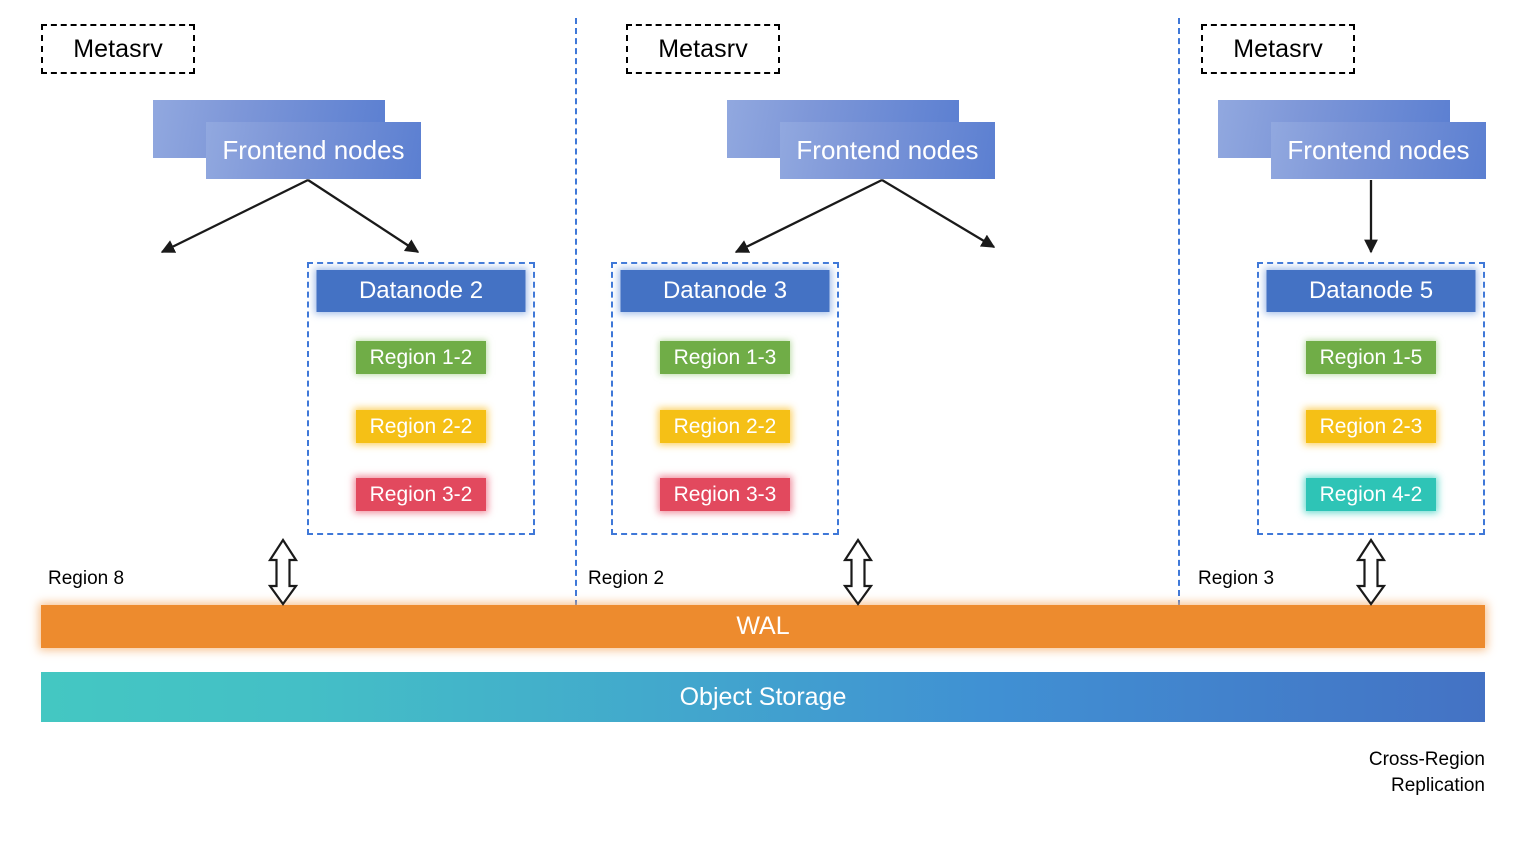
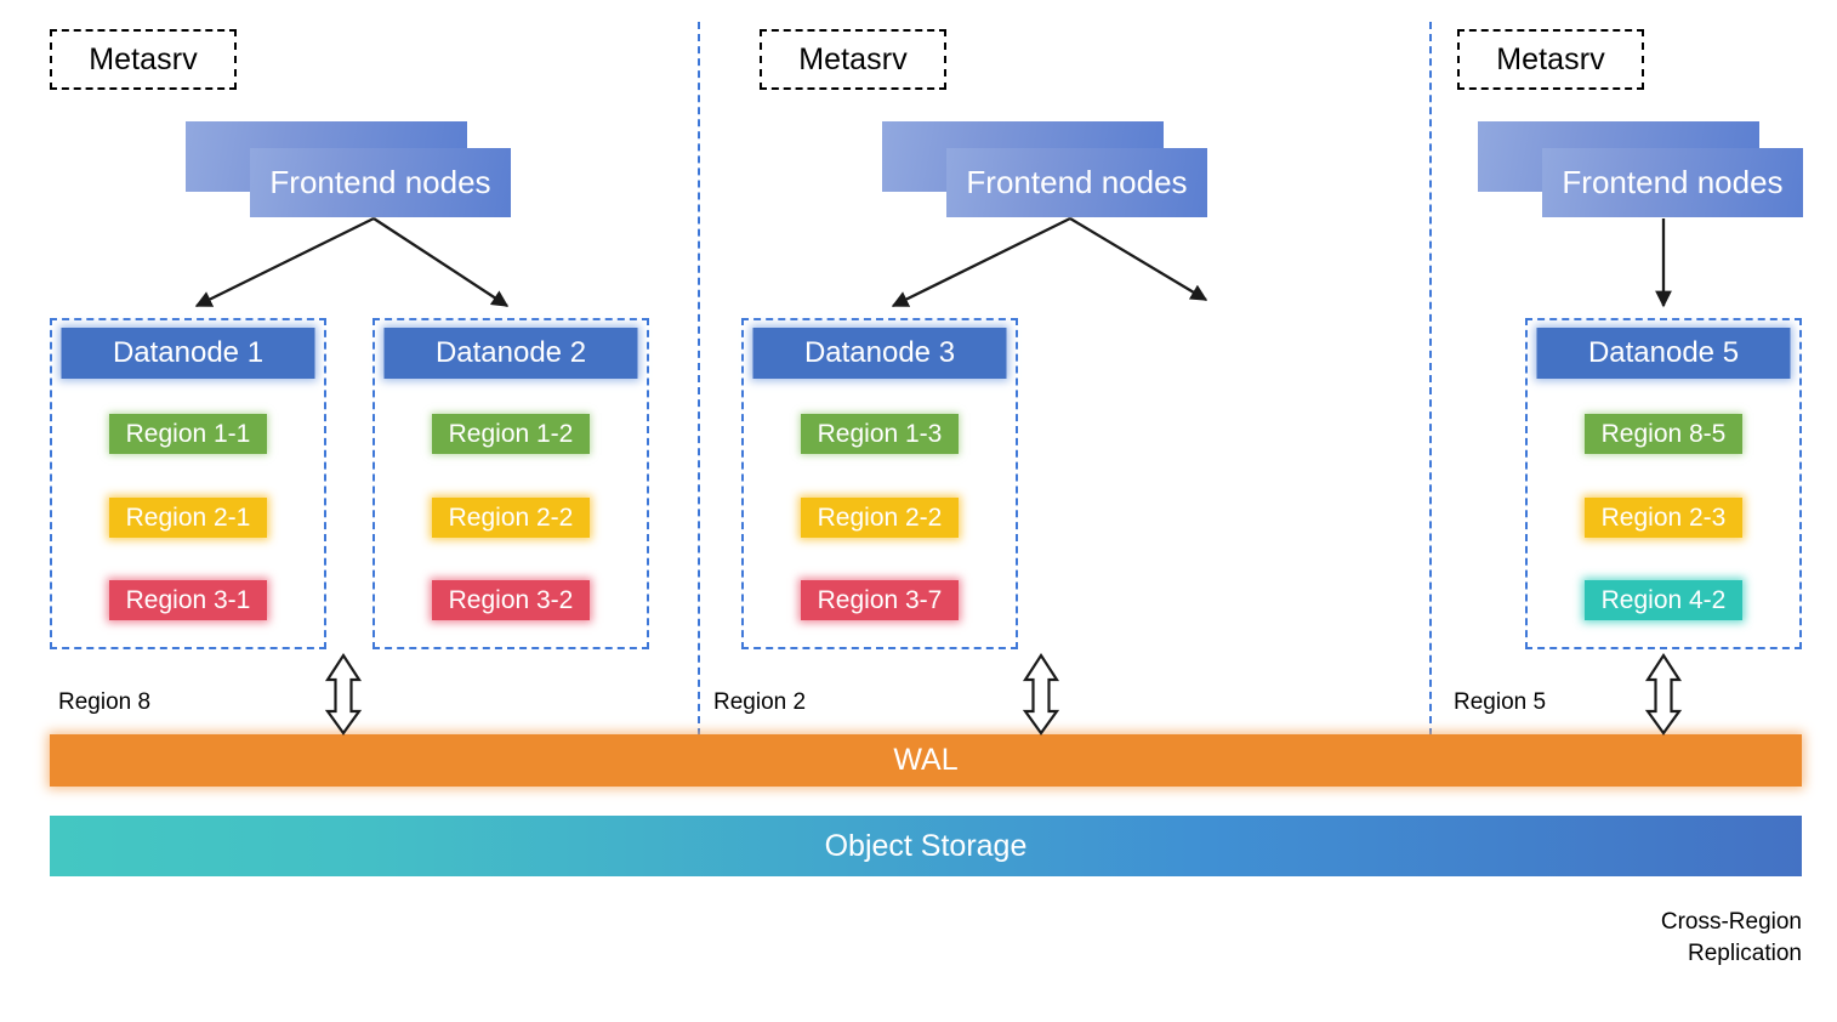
  Metasrv
  Frontend nodes
+ Datanode 1
+ Region 1-1
+ Region 2-1
+ Region 3-1
  Datanode 2
  Region 1-2
  Region 2-2
  Region 3-2
  Region 8
  Metasrv
  Frontend nodes
  Datanode 3
  Region 1-3
  Region 2-2
- Region 3-3
+ Region 3-7
  Region 2
  Metasrv
  Frontend nodes
  Datanode 5
- Region 1-5
+ Region 8-5
  Region 2-3
  Region 4-2
- Region 3
+ Region 5
  WAL
  Object Storage
  Cross-Region
  Replication
